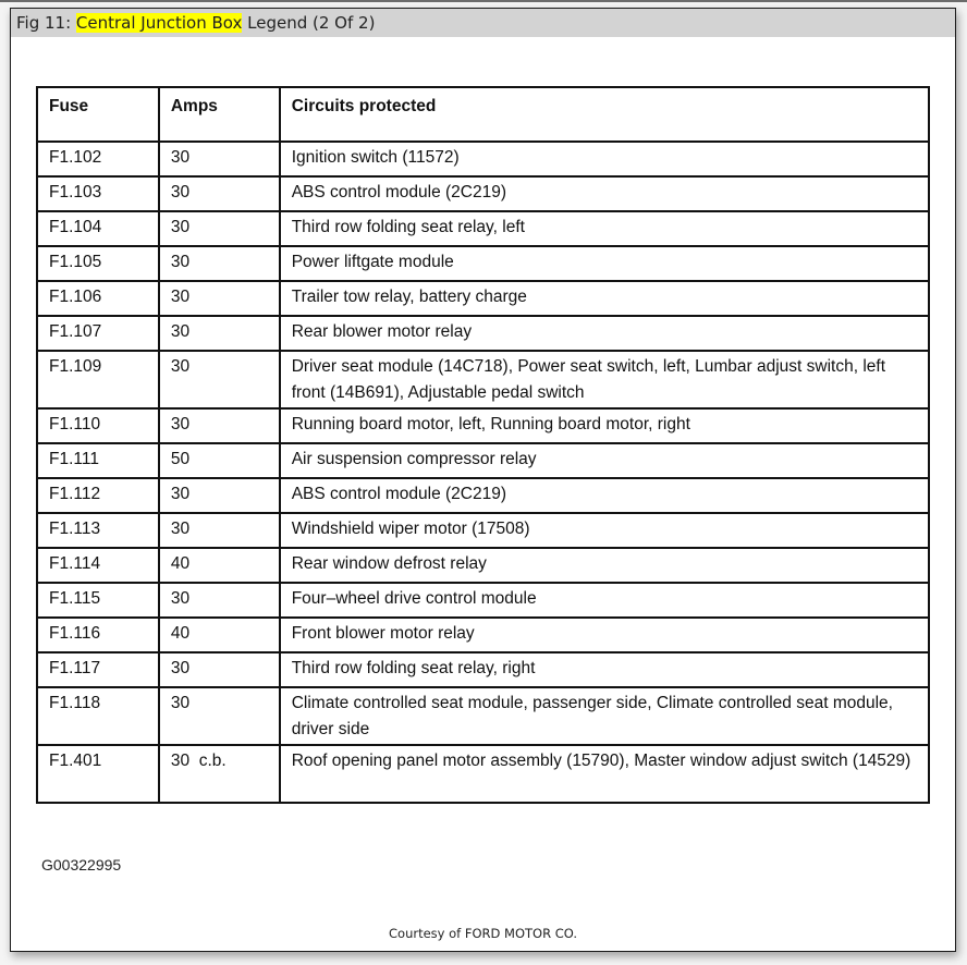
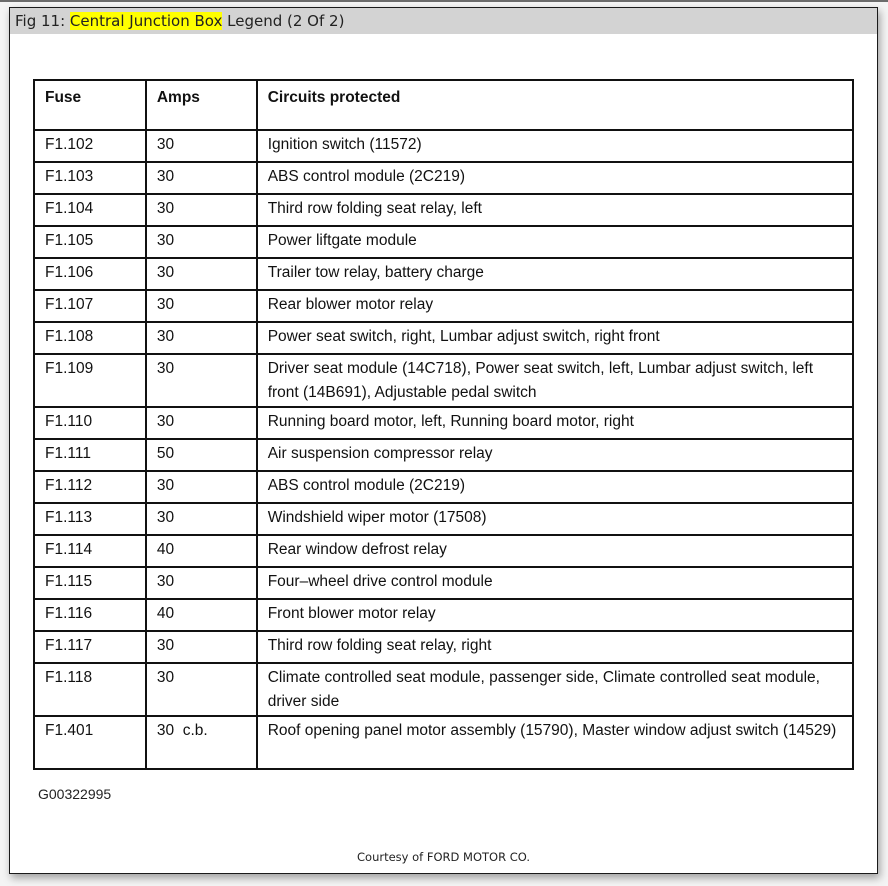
  Fig 11: Central Junction Box Legend (2 Of 2)
  Fuse	Amps	Circuits protected
  F1.102	30	Ignition switch (11572)
  F1.103	30	ABS control module (2C219)
  F1.104	30	Third row folding seat relay, left
  F1.105	30	Power liftgate module
  F1.106	30	Trailer tow relay, battery charge
  F1.107	30	Rear blower motor relay
+ F1.108	30	Power seat switch, right, Lumbar adjust switch, right front
  F1.109	30	Driver seat module (14C718), Power seat switch, left, Lumbar adjust switch, left front (14B691), Adjustable pedal switch
  F1.110	30	Running board motor, left, Running board motor, right
  F1.111	50	Air suspension compressor relay
  F1.112	30	ABS control module (2C219)
  F1.113	30	Windshield wiper motor (17508)
  F1.114	40	Rear window defrost relay
  F1.115	30	Four–wheel drive control module
  F1.116	40	Front blower motor relay
  F1.117	30	Third row folding seat relay, right
  F1.118	30	Climate controlled seat module, passenger side, Climate controlled seat module, driver side
  F1.401	30 c.b.	Roof opening panel motor assembly (15790), Master window adjust switch (14529)
  G00322995
  Courtesy of FORD MOTOR CO.
